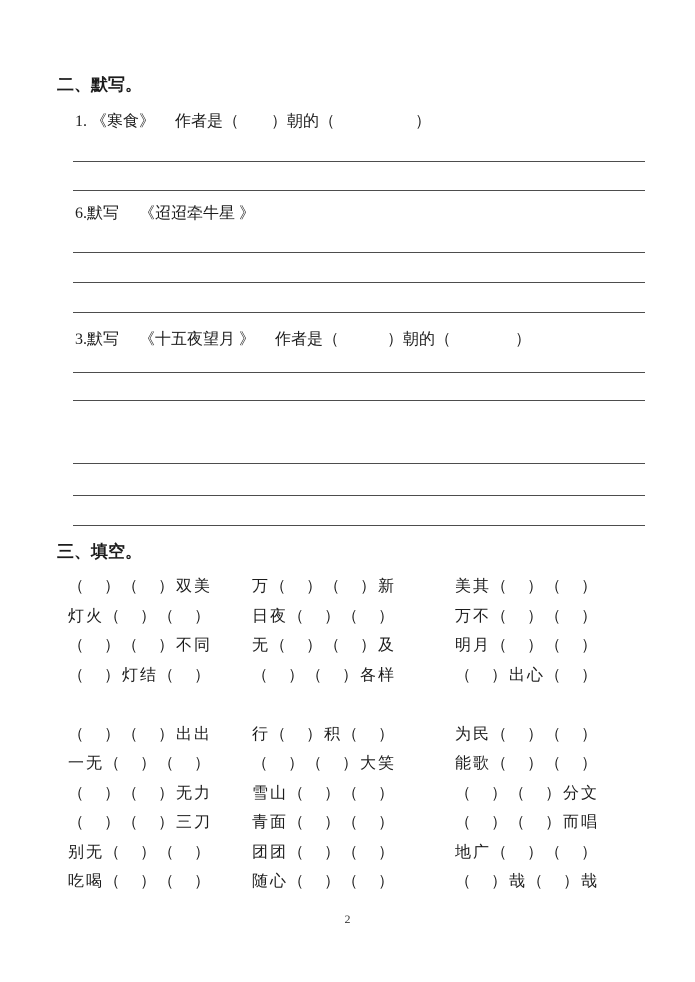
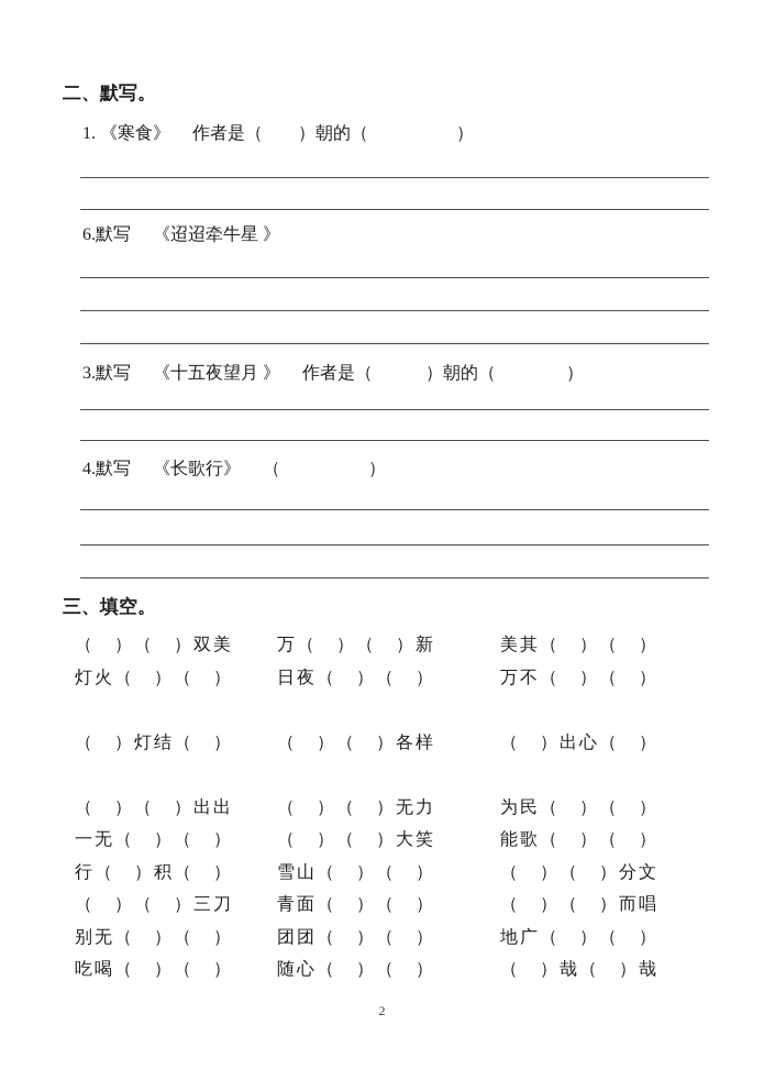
  二、默写。
  1. 《寒食》 作者是（ ）朝的（ ）
  6.默写 《迢迢牵牛星 》
  3.默写 《十五夜望月 》 作者是（ ）朝的（ ）
+ 4.默写 《长歌行》 （ ）
  三、填空。
  （ ）（ ）双美
  万（ ）（ ）新
  美其（ ）（ ）
  灯火（ ）（ ）
  日夜（ ）（ ）
  万不（ ）（ ）
- （ ）（ ）不同
- 无（ ）（ ）及
- 明月（ ）（ ）
  （ ）灯结（ ）
  （ ）（ ）各样
  （ ）出心（ ）
  （ ）（ ）出出
- 行（ ）积（ ）
+ （ ）（ ）无力
  为民（ ）（ ）
  一无（ ）（ ）
  （ ）（ ）大笑
  能歌（ ）（ ）
- （ ）（ ）无力
+ 行（ ）积（ ）
  雪山（ ）（ ）
  （ ）（ ）分文
  （ ）（ ）三刀
  青面（ ）（ ）
  （ ）（ ）而唱
  别无（ ）（ ）
  团团（ ）（ ）
  地广（ ）（ ）
  吃喝（ ）（ ）
  随心（ ）（ ）
  （ ）哉（ ）哉
  2
